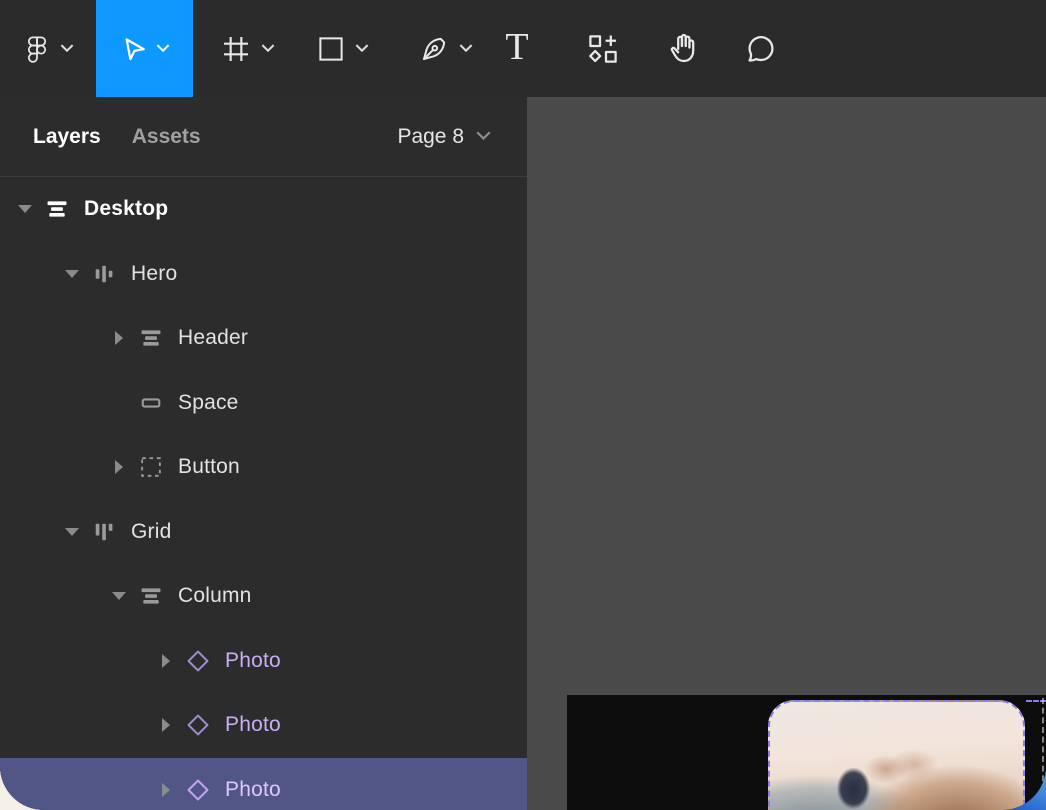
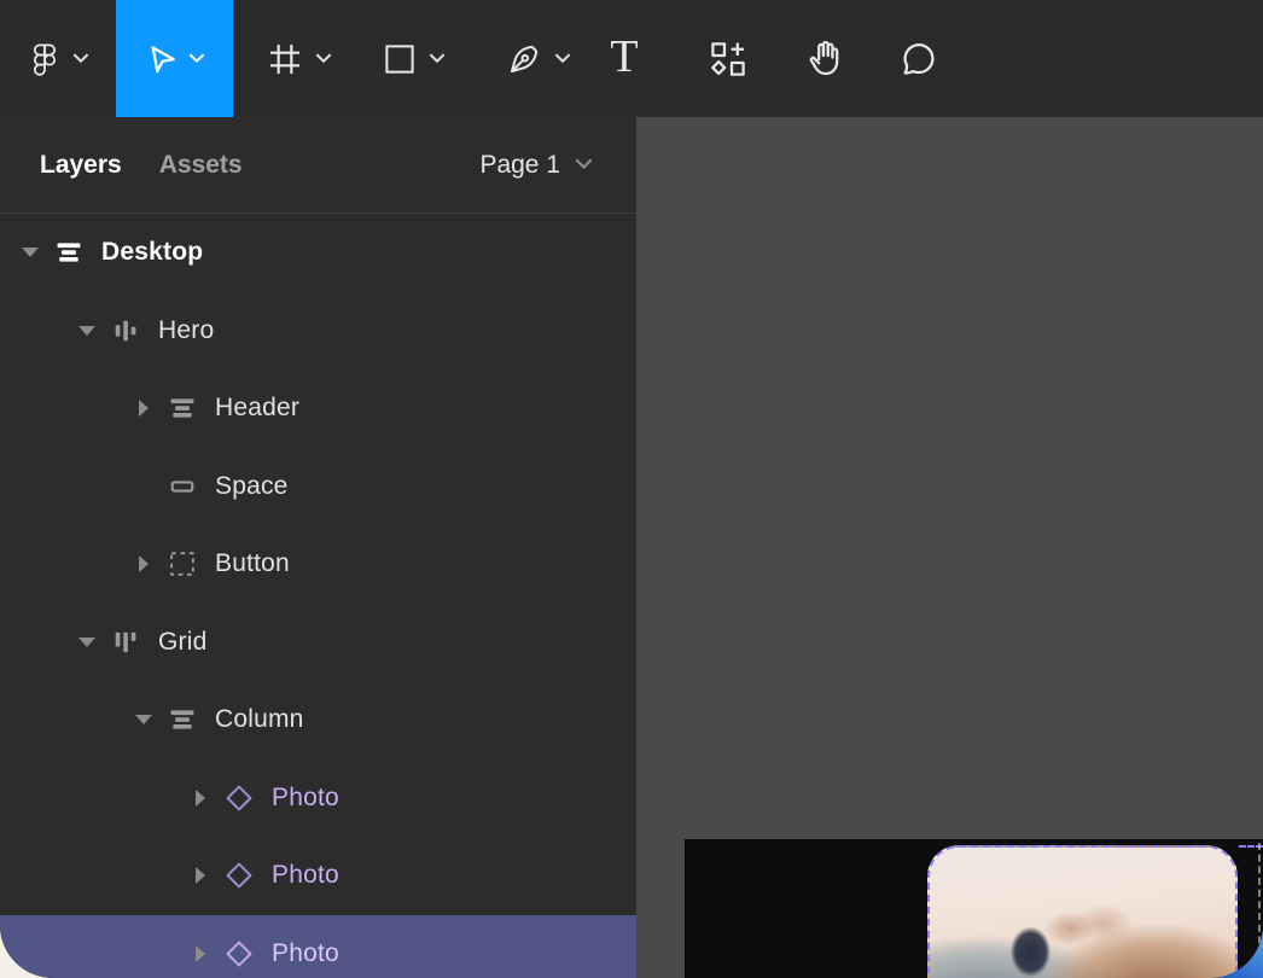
  T
  Layers
  Assets
- Page 8
+ Page 1
  Desktop
  Hero
  Header
  Space
  Button
  Grid
  Column
  Photo
  Photo
  Photo
